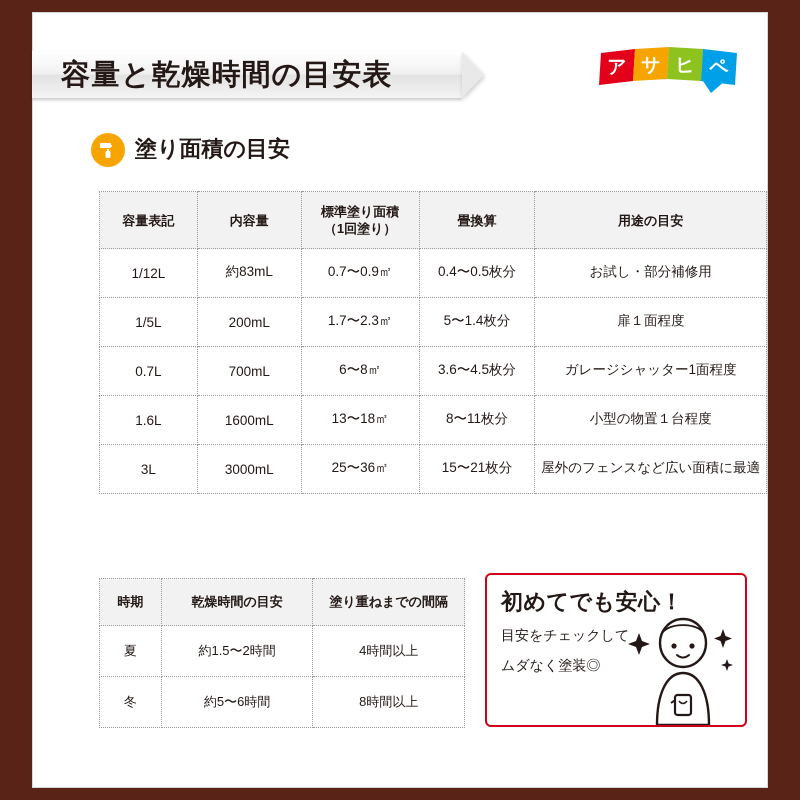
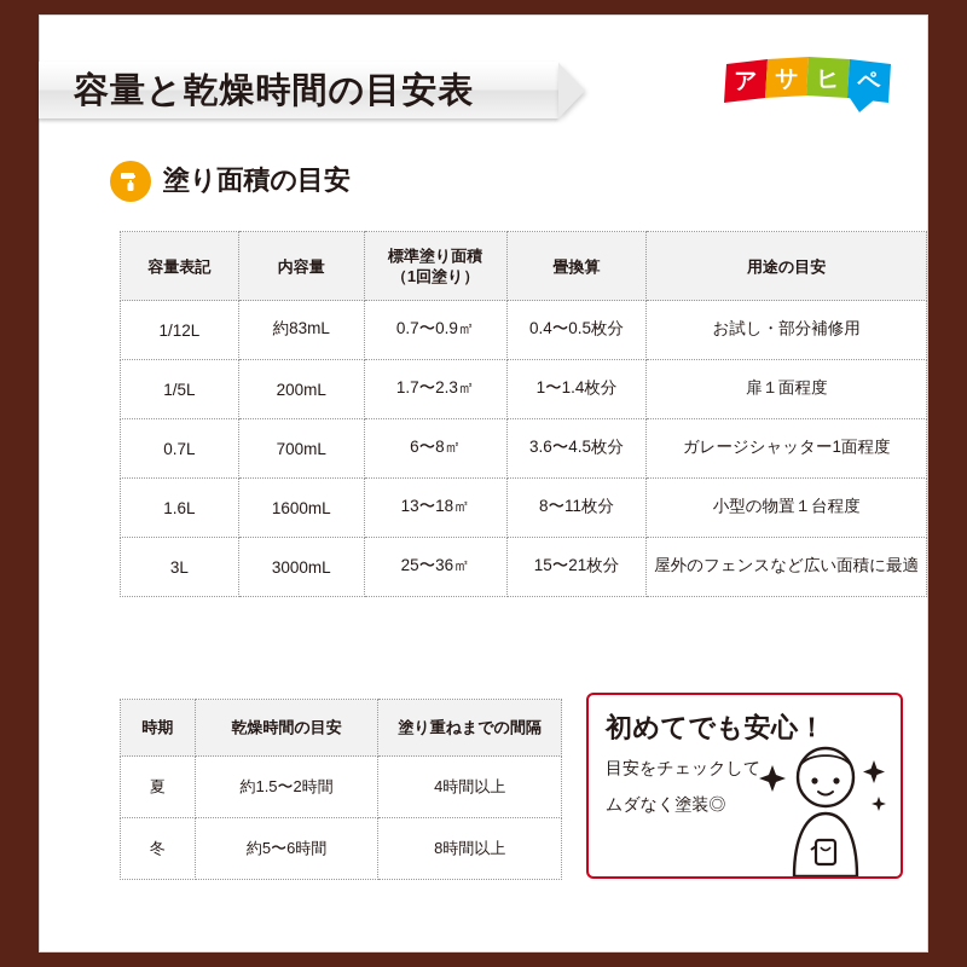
  容量と乾燥時間の目安表
  ア
  サ
  ヒ
  ペ
  塗り面積の目安
  容量表記	内容量	標準塗り面積 （1回塗り）	畳換算	用途の目安
  1/12L	約83mL	0.7〜0.9㎡	0.4〜0.5枚分	お試し・部分補修用
- 1/5L	200mL	1.7〜2.3㎡	5〜1.4枚分	扉１面程度
+ 1/5L	200mL	1.7〜2.3㎡	1〜1.4枚分	扉１面程度
  0.7L	700mL	6〜8㎡	3.6〜4.5枚分	ガレージシャッター1面程度
  1.6L	1600mL	13〜18㎡	8〜11枚分	小型の物置１台程度
  3L	3000mL	25〜36㎡	15〜21枚分	屋外のフェンスなど広い面積に最適
  時期	乾燥時間の目安	塗り重ねまでの間隔
  夏	約1.5〜2時間	4時間以上
  冬	約5〜6時間	8時間以上
  初めてでも安心！
  目安をチェックして
  ムダなく塗装◎
